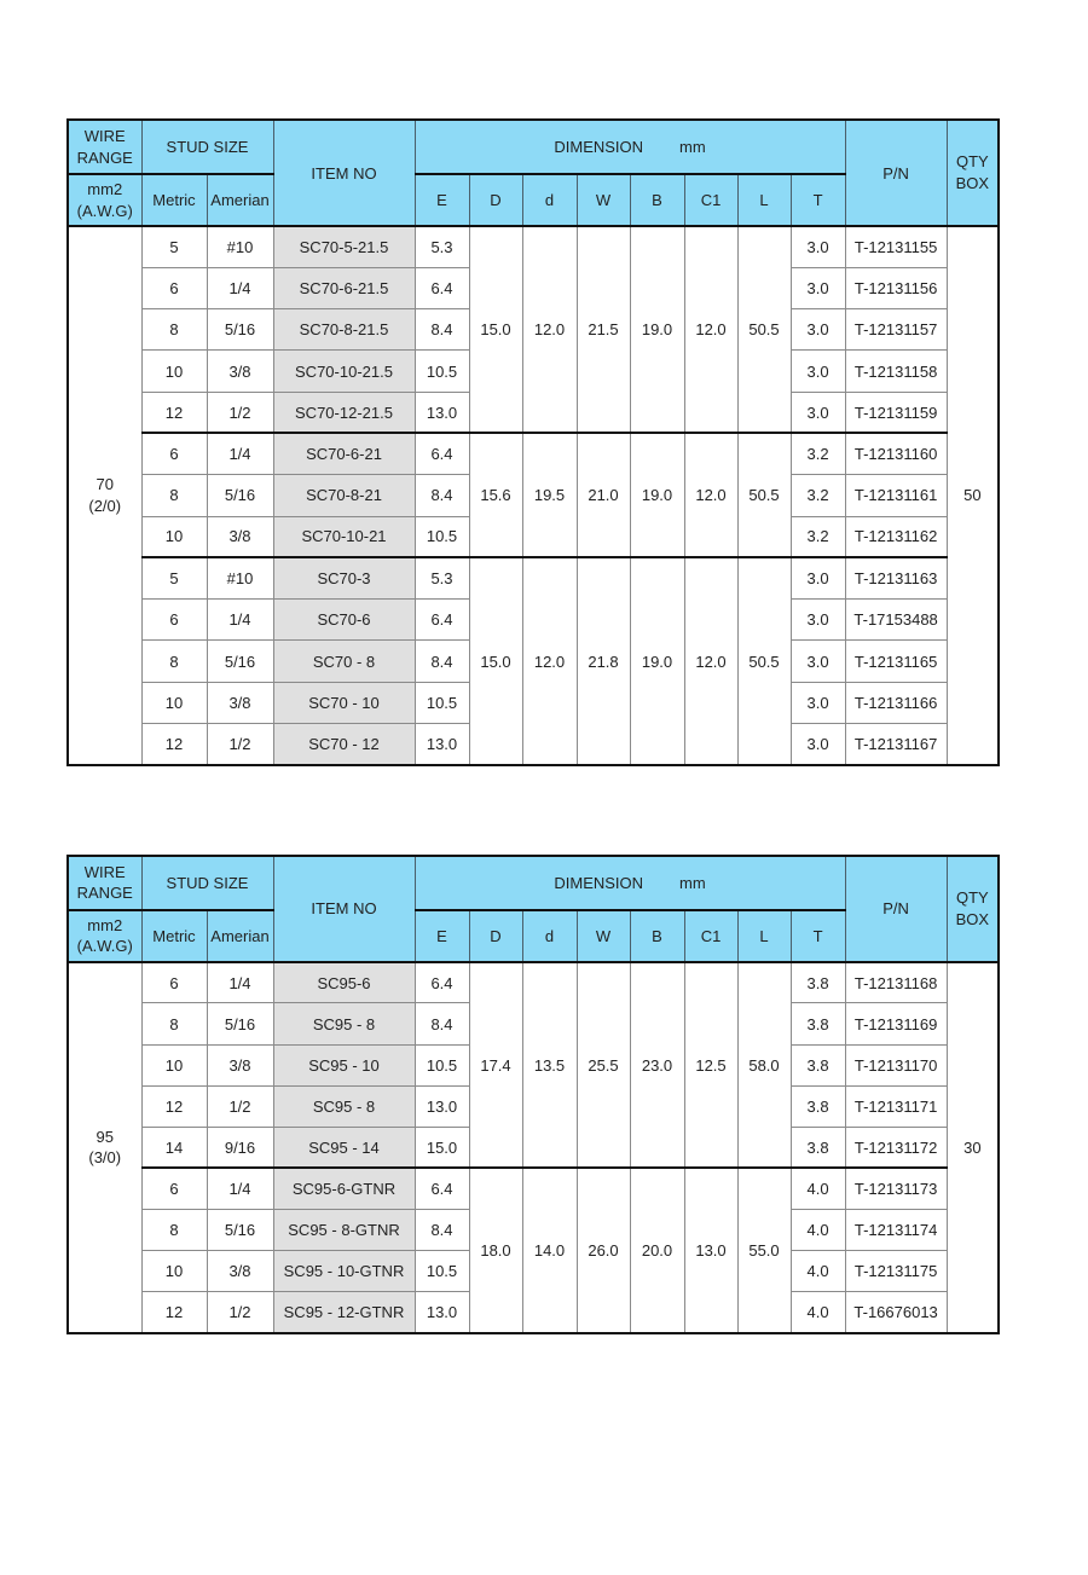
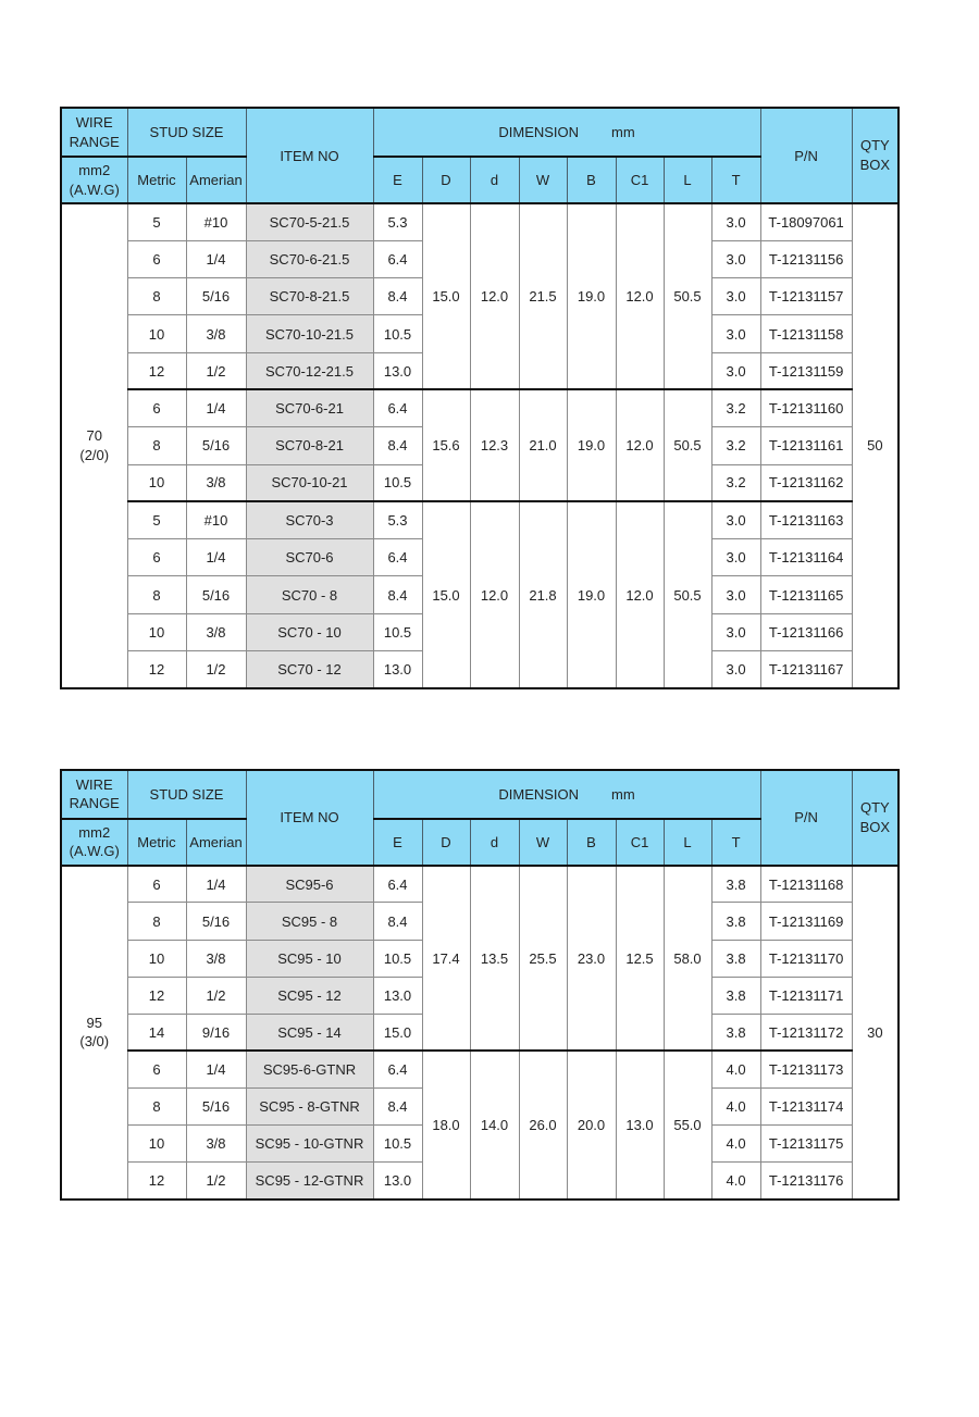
  WIRE RANGE	STUD SIZE	ITEM NO	DIMENSION mm	P/N	QTY BOX
  mm2 (A.W.G)	Metric	Amerian	E	D	d	W	B	C1	L	T
- 70 (2/0)	5	#10	SC70-5-21.5	5.3	15.0	12.0	21.5	19.0	12.0	50.5	3.0	T-12131155	50
+ 70 (2/0)	5	#10	SC70-5-21.5	5.3	15.0	12.0	21.5	19.0	12.0	50.5	3.0	T-18097061	50
  6	1/4	SC70-6-21.5	6.4	3.0	T-12131156
  8	5/16	SC70-8-21.5	8.4	3.0	T-12131157
  10	3/8	SC70-10-21.5	10.5	3.0	T-12131158
  12	1/2	SC70-12-21.5	13.0	3.0	T-12131159
- 6	1/4	SC70-6-21	6.4	15.6	19.5	21.0	19.0	12.0	50.5	3.2	T-12131160
+ 6	1/4	SC70-6-21	6.4	15.6	12.3	21.0	19.0	12.0	50.5	3.2	T-12131160
  8	5/16	SC70-8-21	8.4	3.2	T-12131161
  10	3/8	SC70-10-21	10.5	3.2	T-12131162
  5	#10	SC70-3	5.3	15.0	12.0	21.8	19.0	12.0	50.5	3.0	T-12131163
- 6	1/4	SC70-6	6.4	3.0	T-17153488
+ 6	1/4	SC70-6	6.4	3.0	T-12131164
  8	5/16	SC70 - 8	8.4	3.0	T-12131165
  10	3/8	SC70 - 10	10.5	3.0	T-12131166
  12	1/2	SC70 - 12	13.0	3.0	T-12131167
  WIRE RANGE	STUD SIZE	ITEM NO	DIMENSION mm	P/N	QTY BOX
  mm2 (A.W.G)	Metric	Amerian	E	D	d	W	B	C1	L	T
  95 (3/0)	6	1/4	SC95-6	6.4	17.4	13.5	25.5	23.0	12.5	58.0	3.8	T-12131168	30
  8	5/16	SC95 - 8	8.4	3.8	T-12131169
  10	3/8	SC95 - 10	10.5	3.8	T-12131170
- 12	1/2	SC95 - 8	13.0	3.8	T-12131171
+ 12	1/2	SC95 - 12	13.0	3.8	T-12131171
  14	9/16	SC95 - 14	15.0	3.8	T-12131172
  6	1/4	SC95-6-GTNR	6.4	18.0	14.0	26.0	20.0	13.0	55.0	4.0	T-12131173
  8	5/16	SC95 - 8-GTNR	8.4	4.0	T-12131174
  10	3/8	SC95 - 10-GTNR	10.5	4.0	T-12131175
- 12	1/2	SC95 - 12-GTNR	13.0	4.0	T-16676013
+ 12	1/2	SC95 - 12-GTNR	13.0	4.0	T-12131176
